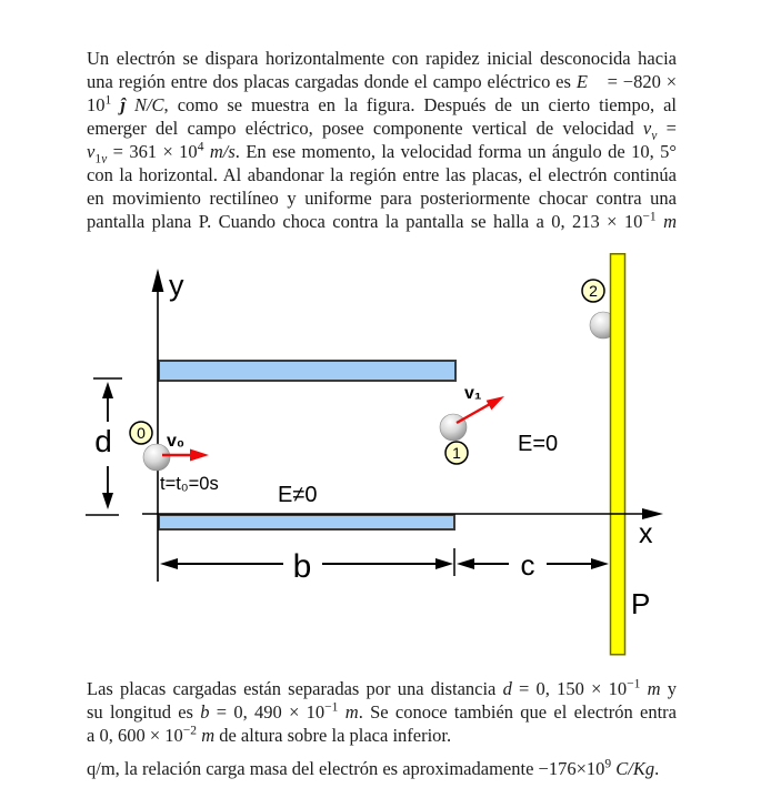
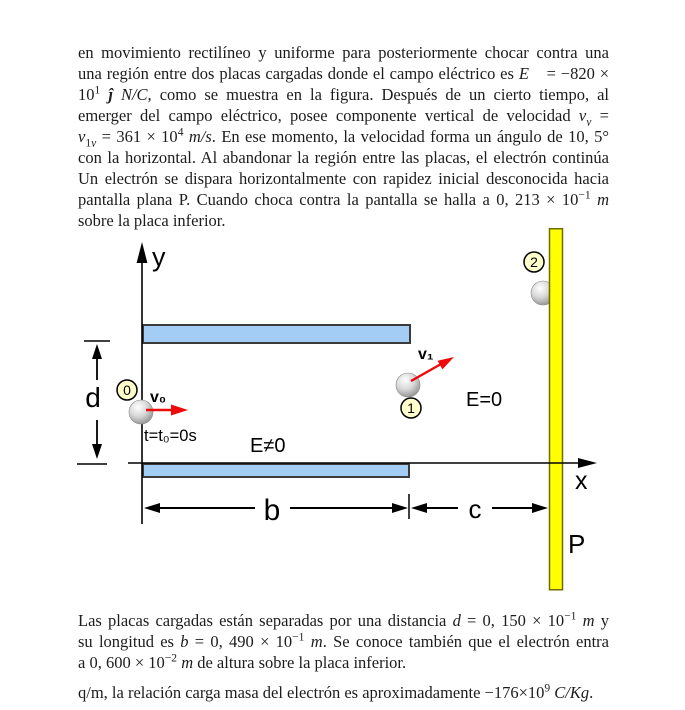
- Un electrón se dispara horizontalmente con rapidez inicial desconocida hacia
+ en movimiento rectilíneo y uniforme para posteriormente chocar contra una
  una región entre dos placas cargadas donde el campo eléctrico es E⃗ = −820 ×
  101 ĵ N/C, como se muestra en la figura. Después de un cierto tiempo, al
  emerger del campo eléctrico, posee componente vertical de velocidad vy =
  v1y = 361 × 104 m/s. En ese momento, la velocidad forma un ángulo de 10, 5°
  con la horizontal. Al abandonar la región entre las placas, el electrón continúa
- en movimiento rectilíneo y uniforme para posteriormente chocar contra una
+ Un electrón se dispara horizontalmente con rapidez inicial desconocida hacia
  pantalla plana P. Cuando choca contra la pantalla se halla a 0, 213 × 10−1 m
+ sobre la placa inferior.
  y
  x
  d
  0
  v₀
  t=t₀=0s
  E≠0
  E=0
  v₁
  1
  2
  b
  c
  P
  Las placas cargadas están separadas por una distancia d = 0, 150 × 10−1 m y
  su longitud es b = 0, 490 × 10−1 m. Se conoce también que el electrón entra
  a 0, 600 × 10−2 m de altura sobre la placa inferior.
  q/m, la relación carga masa del electrón es aproximadamente −176×109 C/Kg.
